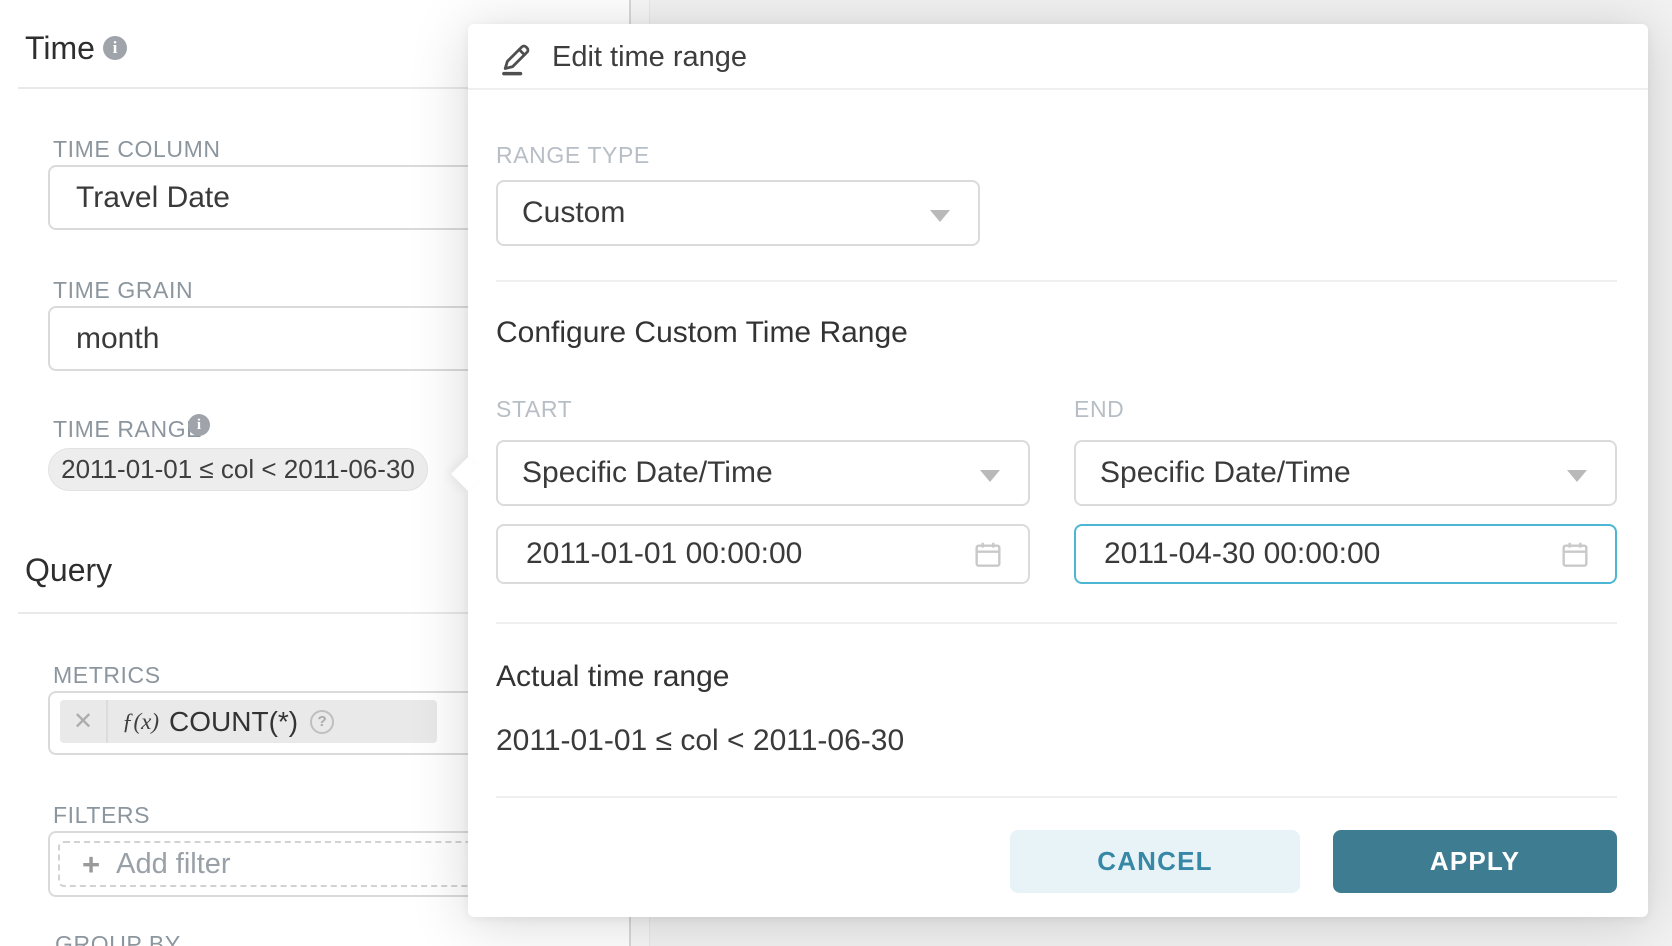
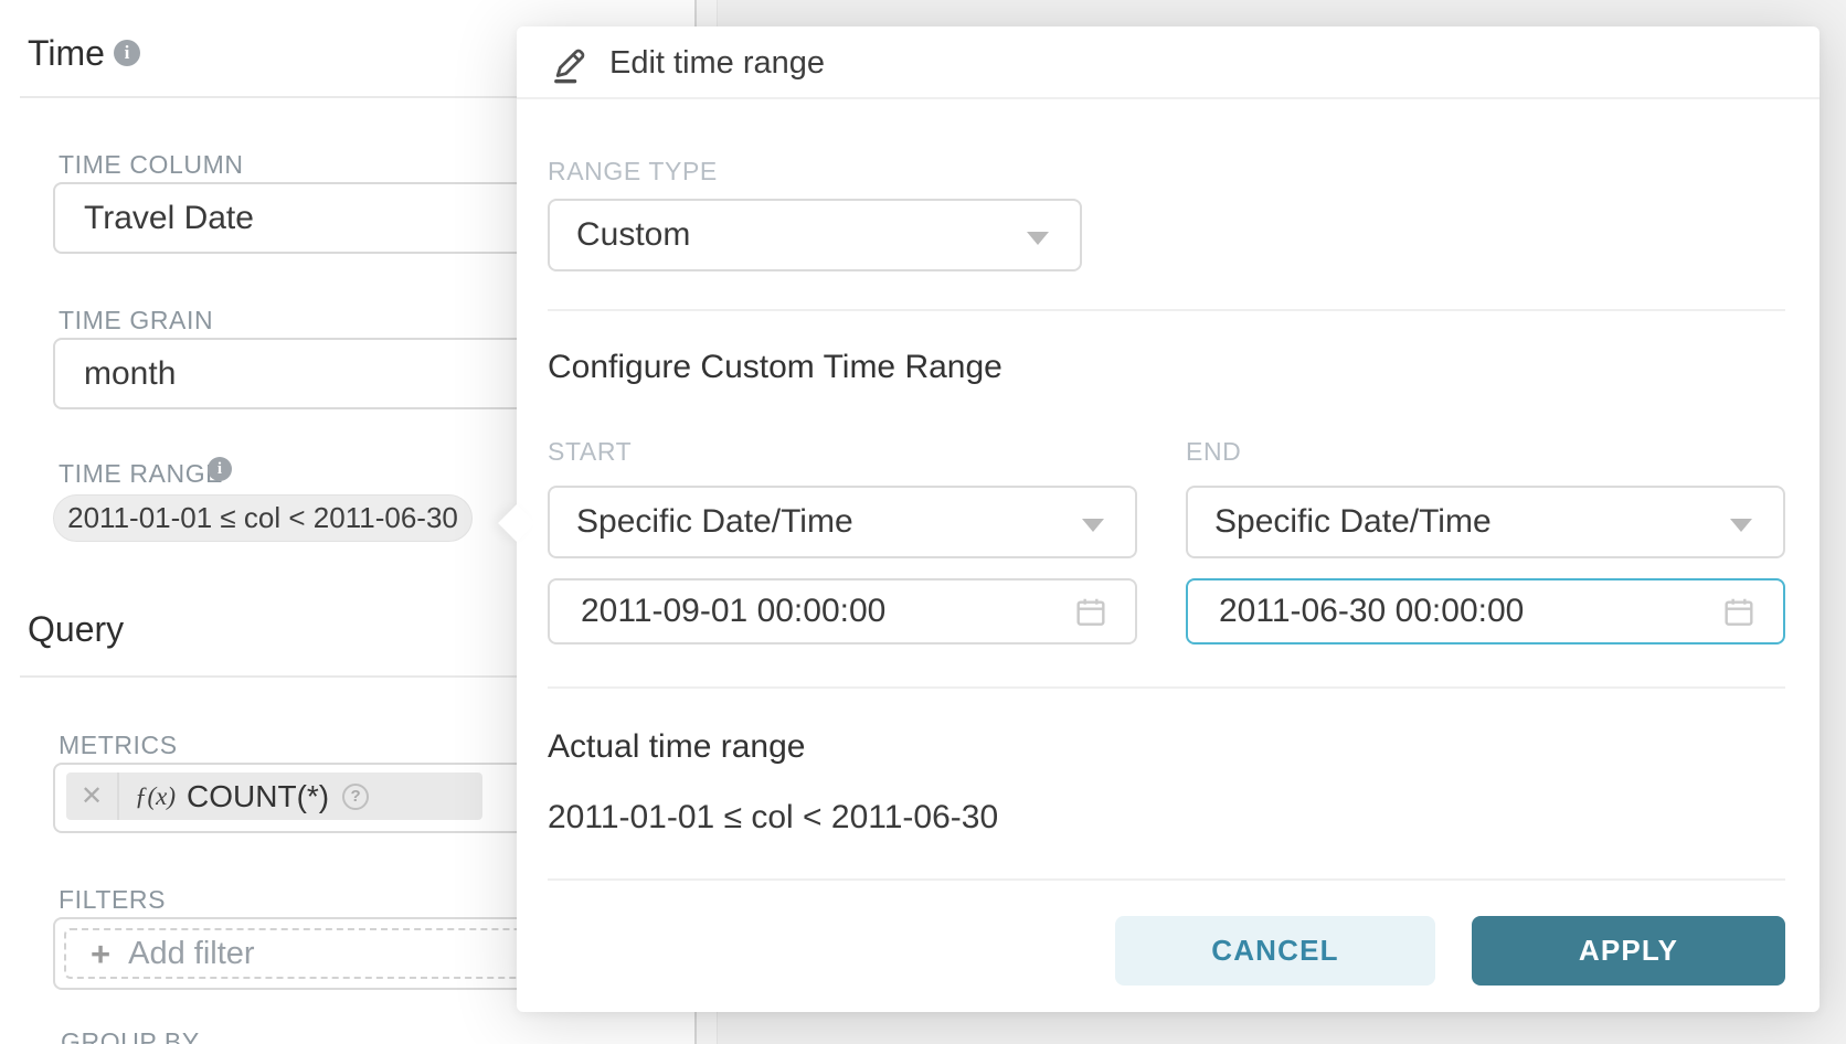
  Time
  i
  TIME COLUMN
  Travel Date
  TIME GRAIN
  month
  TIME RANG
  i
  2011-01-01 ≤ col < 2011-06-30
  Query
  METRICS
  ✕
  ƒ(x)
  COUNT(*)
  ?
  FILTERS
  +
  Add filter
  GROUP BY
  Edit time range
  RANGE TYPE
  Custom
  Configure Custom Time Range
  START
  END
  Specific Date/Time
  Specific Date/Time
- 2011-01-01 00:00:00
+ 2011-09-01 00:00:00
- 2011-04-30 00:00:00
+ 2011-06-30 00:00:00
  Actual time range
  2011-01-01 ≤ col < 2011-06-30
  CANCEL
  APPLY
